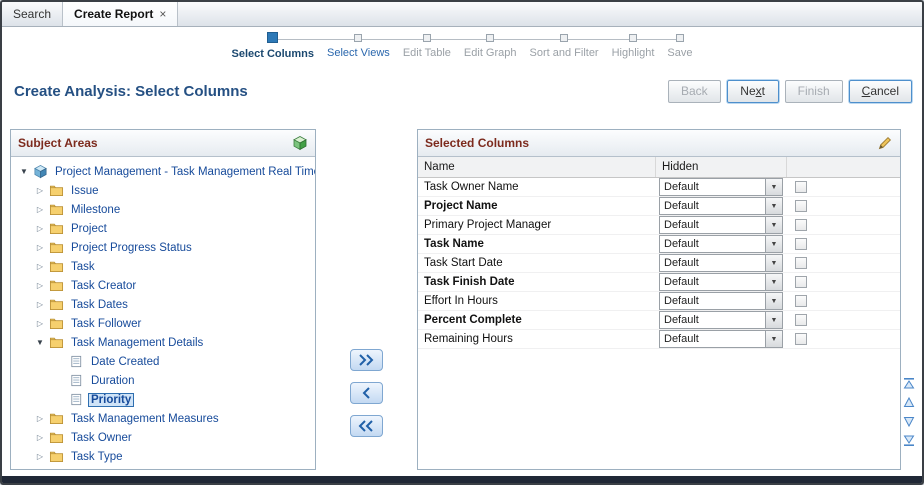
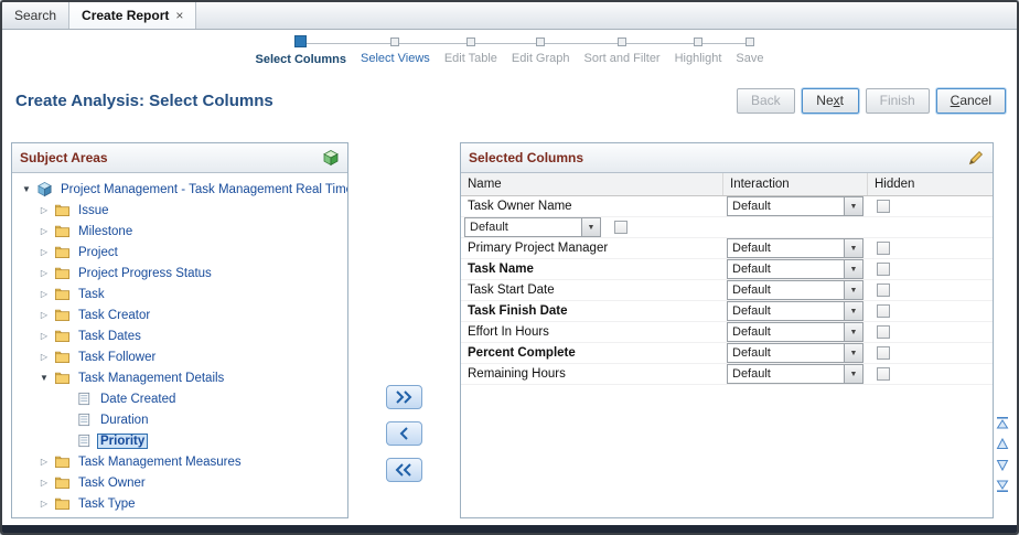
  Search
  Create Report
  ×
  Select Columns
  Select Views
  Edit Table
  Edit Graph
  Sort and Filter
  Highlight
  Save
  Create Analysis: Select Columns
  Back
  Next
  Finish
  Cancel
  Subject Areas
  ▼
  Project Management - Task Management Real Tim
  ▷
  Issue
  ▷
  Milestone
  ▷
  Project
  ▷
  Project Progress Status
  ▷
  Task
  ▷
  Task Creator
  ▷
  Task Dates
  ▷
  Task Follower
  ▼
  Task Management Details
  Date Created
  Duration
  Priority
  ▷
  Task Management Measures
  ▷
  Task Owner
  ▷
  Task Type
  Selected Columns
  Name
+ Interaction
  Hidden
  Task Owner Name
  Default
- Project Name
  Default
  Primary Project Manager
  Default
  Task Name
  Default
  Task Start Date
  Default
  Task Finish Date
  Default
  Effort In Hours
  Default
  Percent Complete
  Default
  Remaining Hours
  Default
